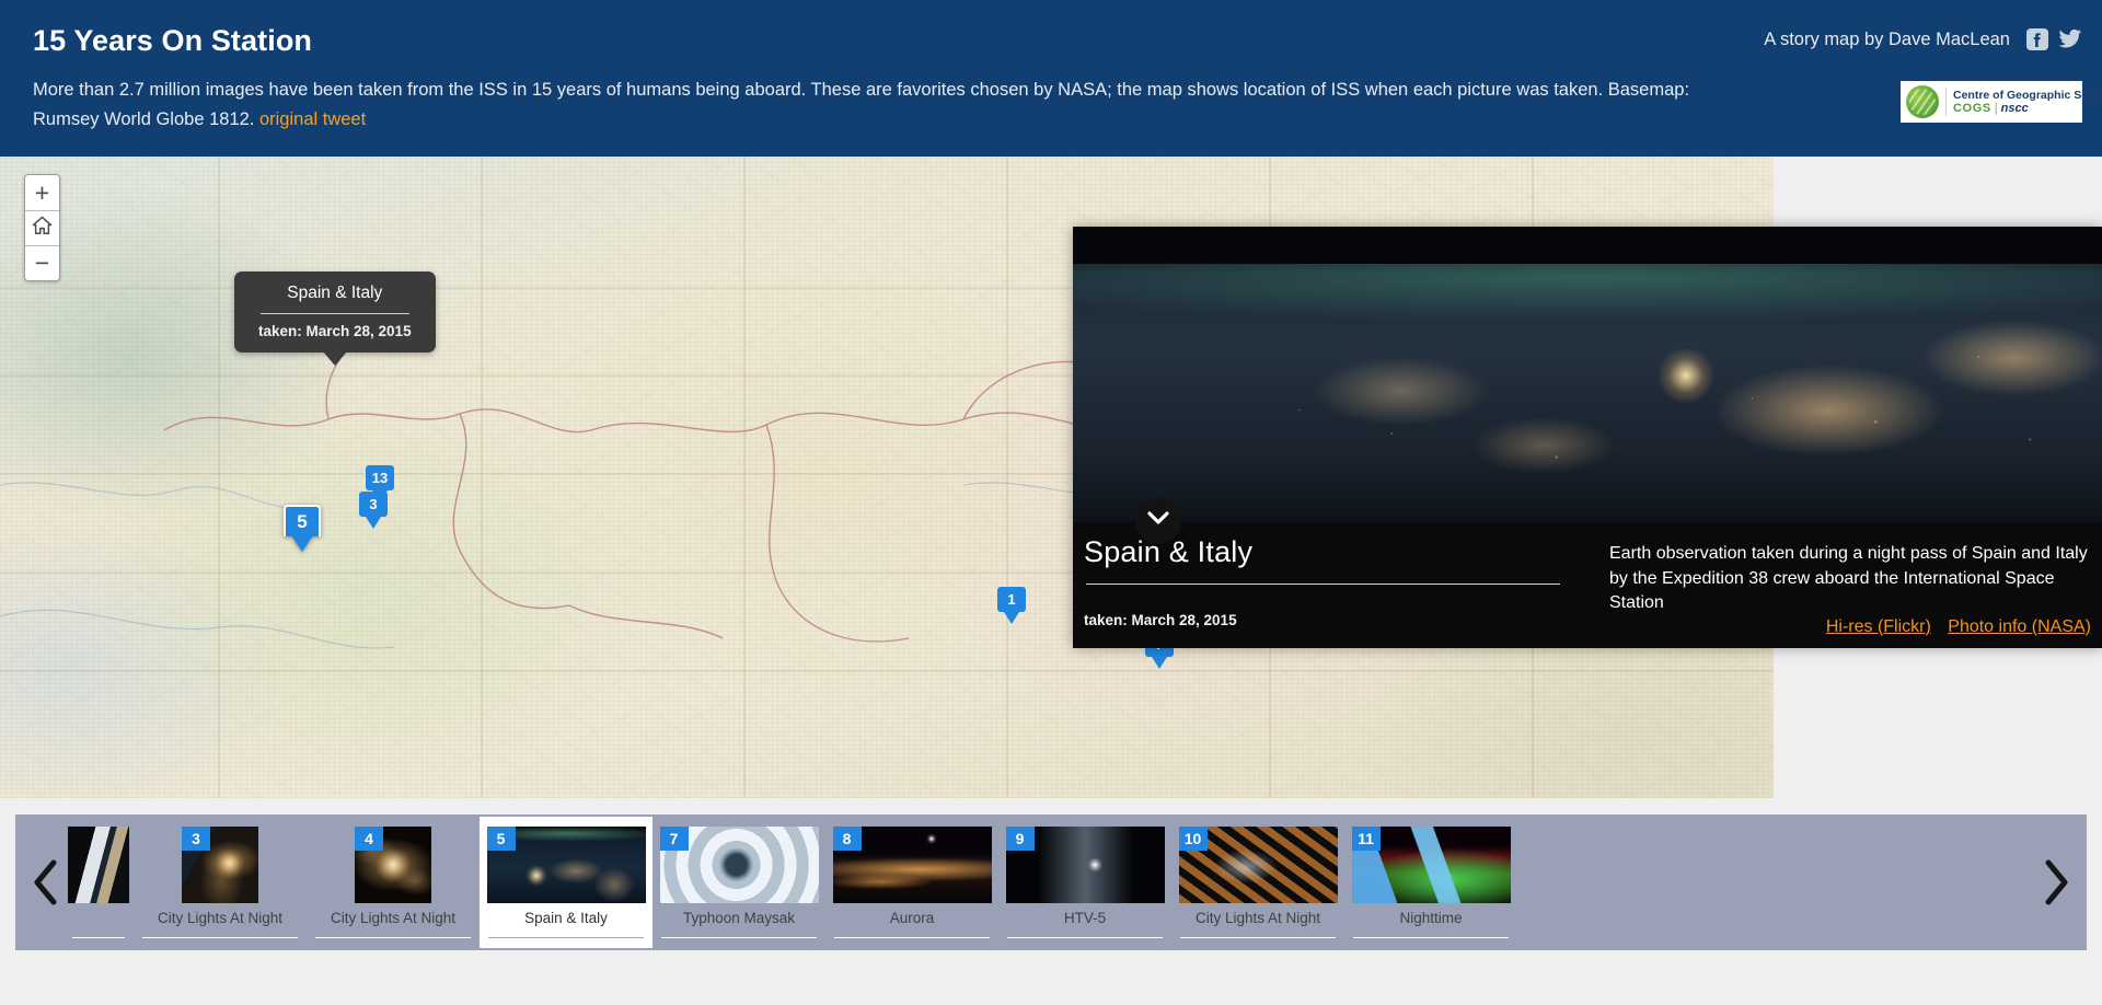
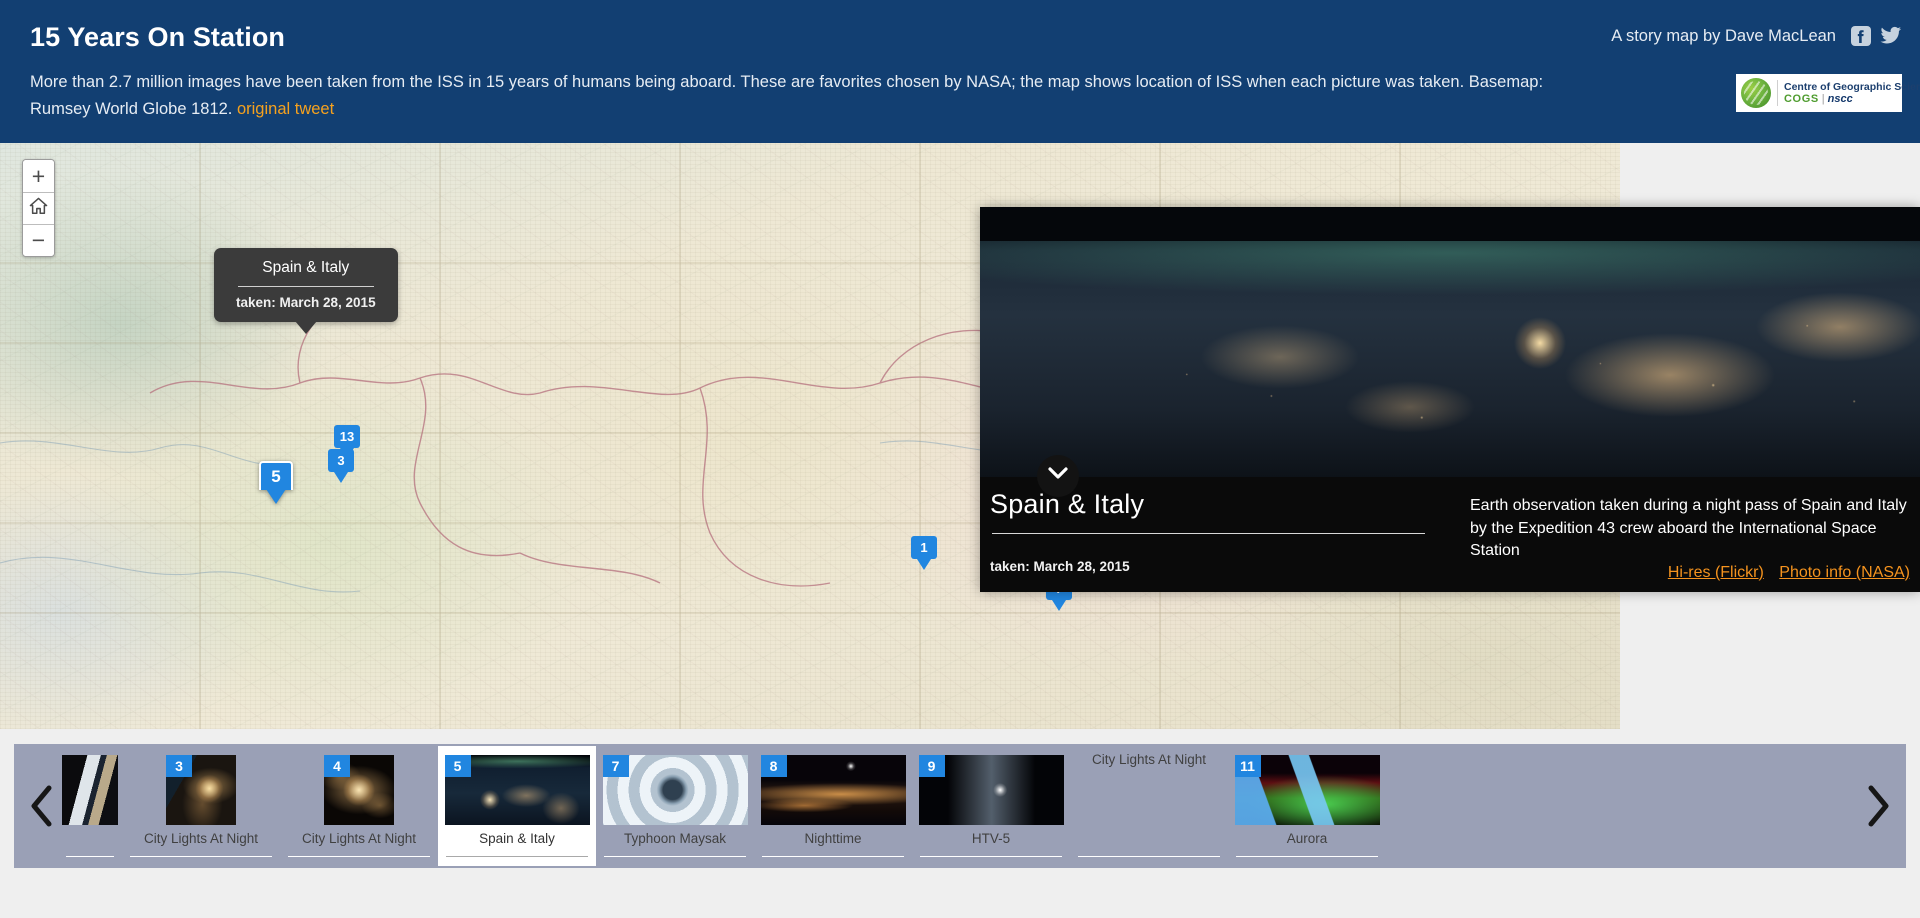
  15 Years On Station
  More than 2.7 million images have been taken from the ISS in 15 years of humans being aboard. These are favorites chosen by NASA; the map shows location of ISS when each picture was taken. Basemap: Rumsey World Globe 1812. original tweet
  A story map by Dave MacLean
  Centre of Geographic Scien
  COGS | nscc
  Spain & Italy
  taken: March 28, 2015
  3
  13
  5
  1
  +
  −
  Spain & Italy
  taken: March 28, 2015
- Earth observation taken during a night pass of Spain and Italy by the Expedition 38 crew aboard the International Space Station
+ Earth observation taken during a night pass of Spain and Italy by the Expedition 43 crew aboard the International Space Station
  Hi-res (Flickr) Photo info (NASA)
  3
  City Lights At Night
  4
  City Lights At Night
  5
  Spain & Italy
  7
  Typhoon Maysak
  8
- Aurora
+ Nighttime
  9
  HTV-5
- 10
  City Lights At Night
  11
- Nighttime
+ Aurora
